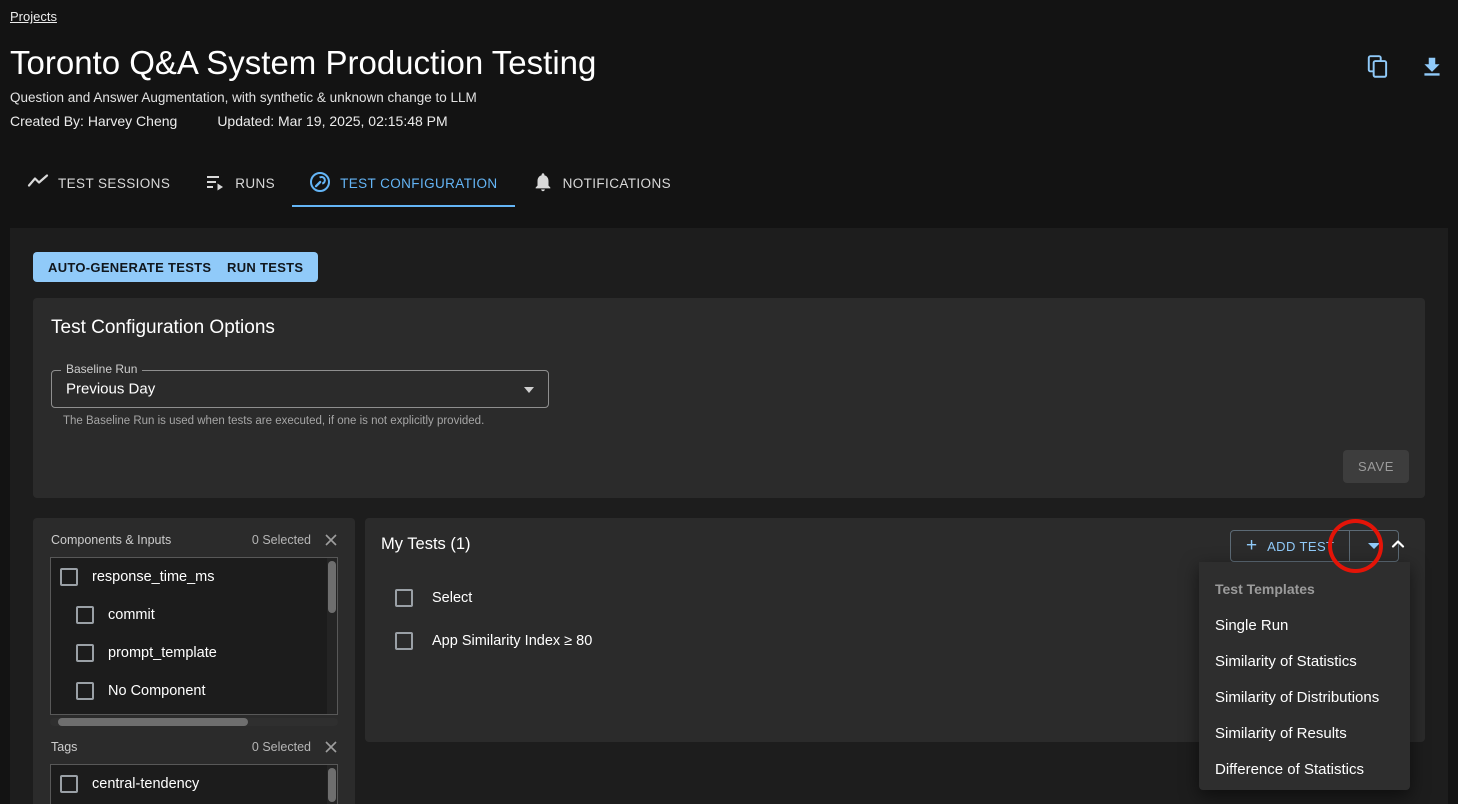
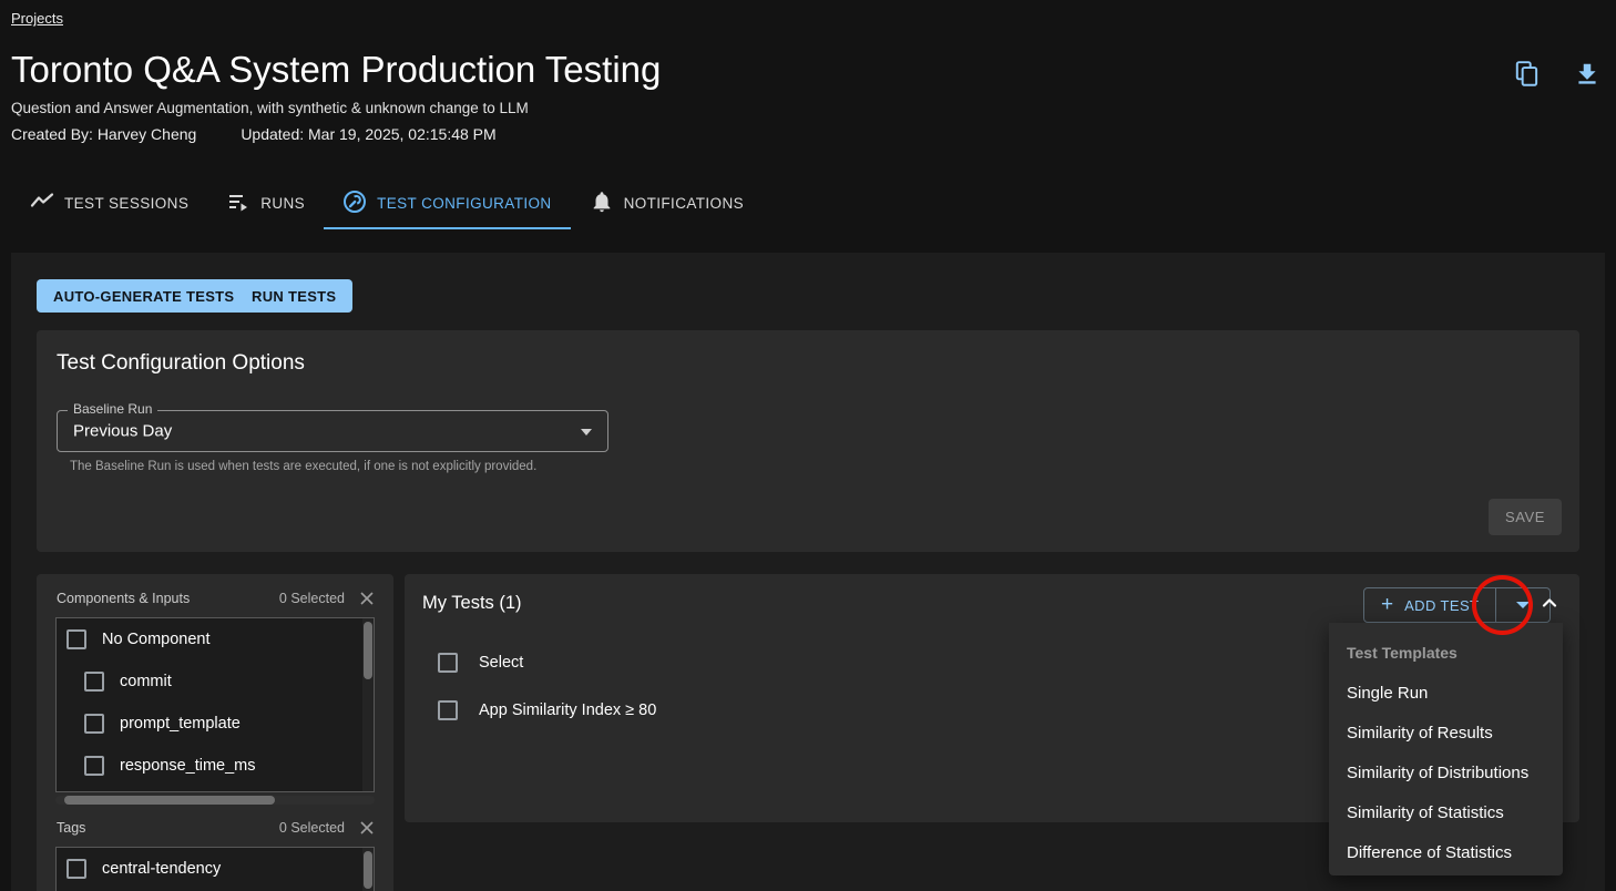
  Projects
  Toronto Q&A System Production Testing
  Question and Answer Augmentation, with synthetic & unknown change to LLM
  Created By: Harvey Cheng
  Updated: Mar 19, 2025, 02:15:48 PM
  TEST SESSIONS
  RUNS
  TEST CONFIGURATION
  NOTIFICATIONS
  AUTO-GENERATE TESTS
  RUN TESTS
  Test Configuration Options
  Baseline Run
  Previous Day
  The Baseline Run is used when tests are executed, if one is not explicitly provided.
  SAVE
  Components & Inputs
  0 Selected
- response_time_ms
+ No Component
  commit
  prompt_template
- No Component
+ response_time_ms
  Tags
  0 Selected
  central-tendency
  My Tests (1)
  Select
  App Similarity Index ≥ 80
  +
  ADD TEST
  Test Templates
  Single Run
- Similarity of Statistics
+ Similarity of Results
  Similarity of Distributions
- Similarity of Results
+ Similarity of Statistics
  Difference of Statistics
